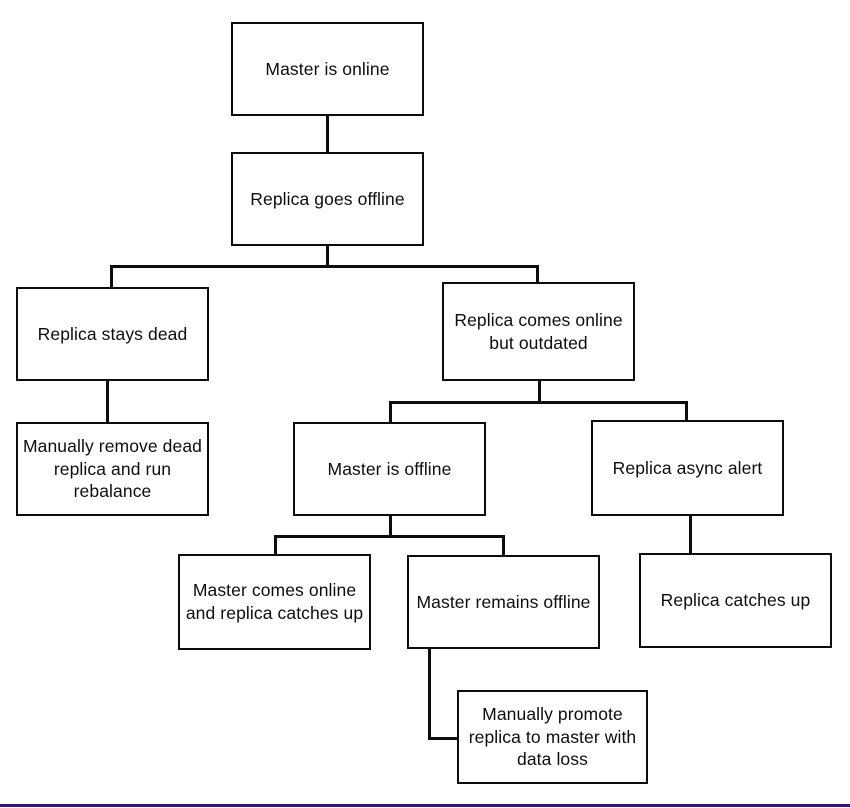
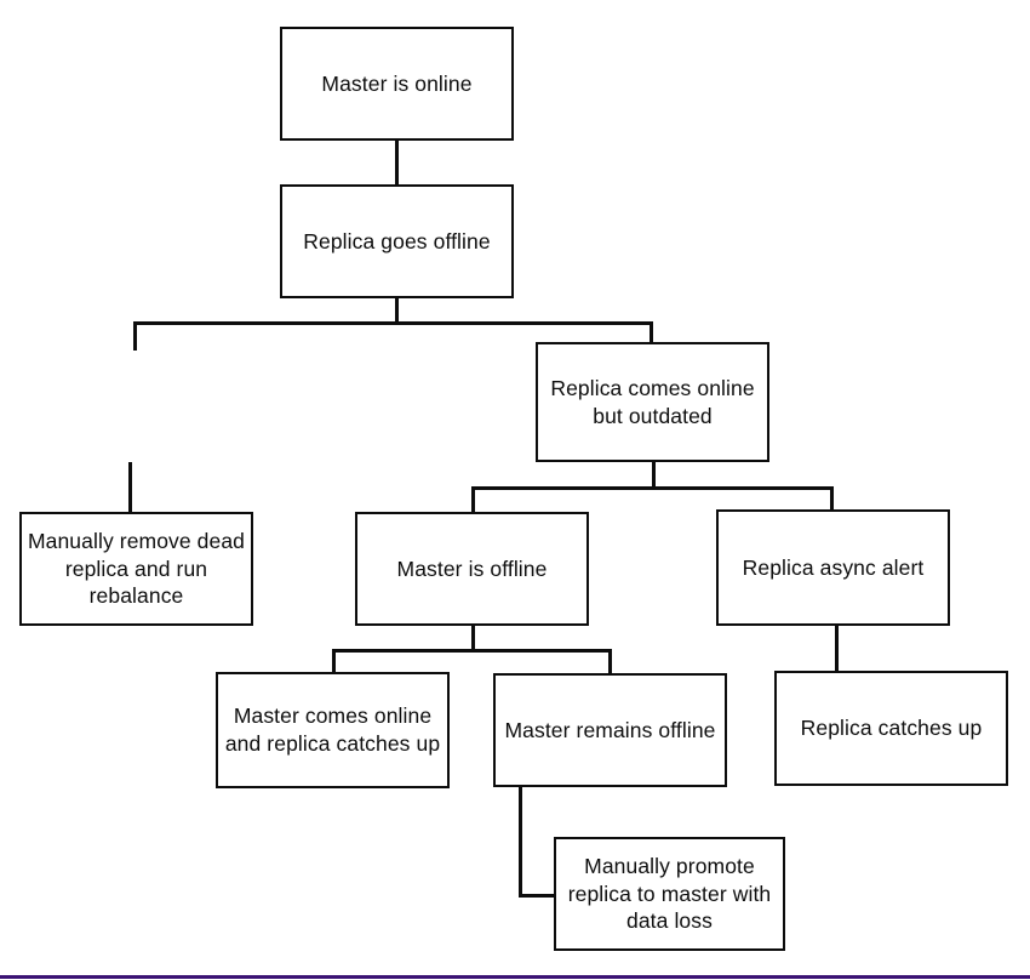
  Master is online
  Replica goes offline
- Replica stays dead
  Replica comes online
  but outdated
  Manually remove dead
  replica and run
  rebalance
  Master is offline
  Replica async alert
  Master comes online
  and replica catches up
  Master remains offline
  Replica catches up
  Manually promote
  replica to master with
  data loss
